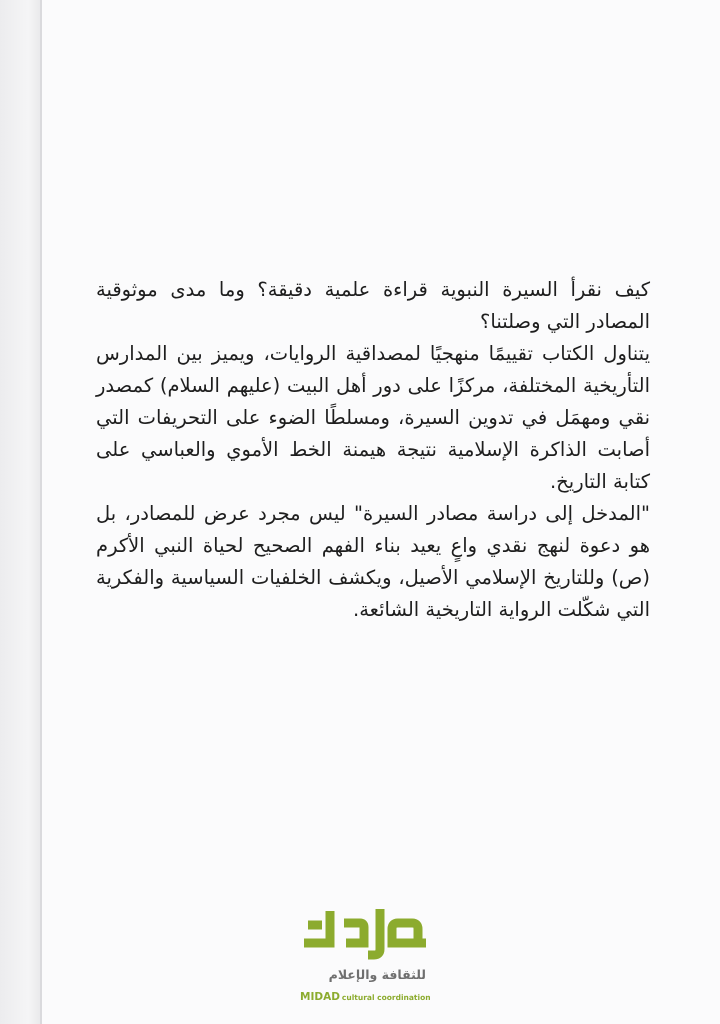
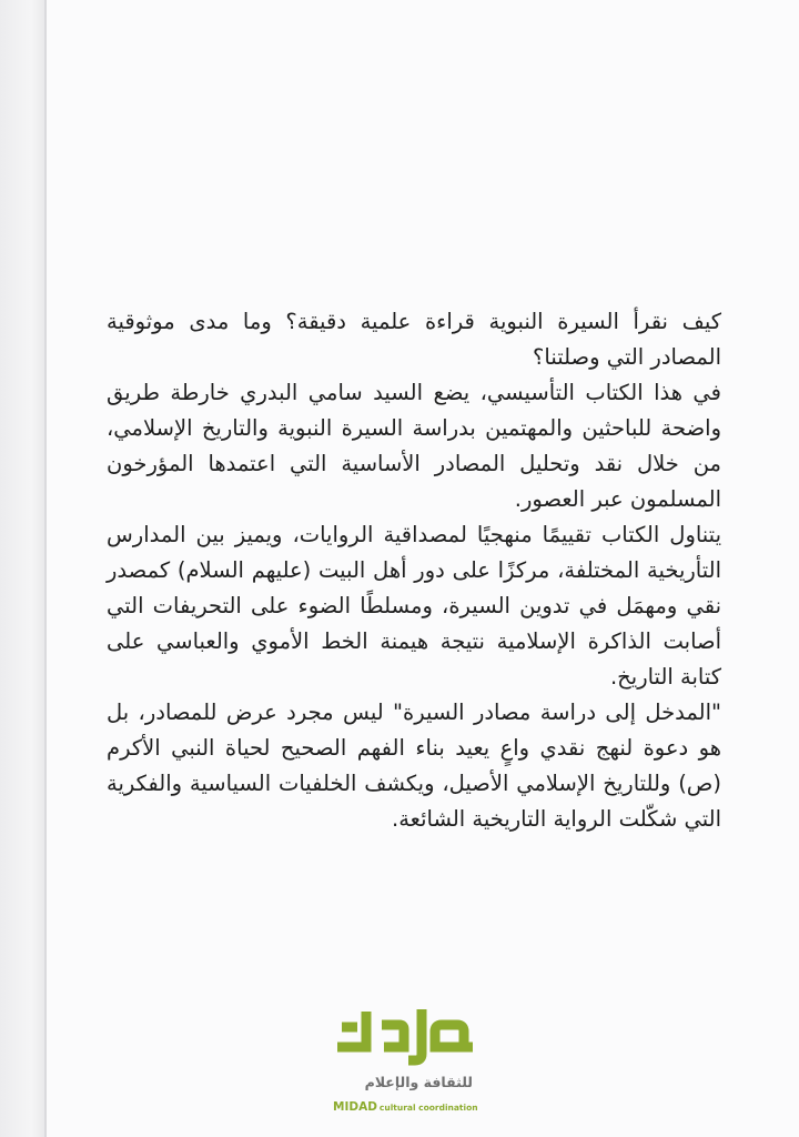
  كيف نقرأ السيرة النبوية قراءة علمية دقيقة؟ وما مدى موثوقية المصادر التي وصلتنا؟
+ في هذا الكتاب التأسيسي، يضع السيد سامي البدري خارطة طريق واضحة للباحثين والمهتمين بدراسة السيرة النبوية والتاريخ الإسلامي، من خلال نقد وتحليل المصادر الأساسية التي اعتمدها المؤرخون المسلمون عبر العصور.
  يتناول الكتاب تقييمًا منهجيًا لمصداقية الروايات، ويميز بين المدارس التأريخية المختلفة، مركزًا على دور أهل البيت (عليهم السلام) كمصدر نقي ومهمَل في تدوين السيرة، ومسلطًا الضوء على التحريفات التي أصابت الذاكرة الإسلامية نتيجة هيمنة الخط الأموي والعباسي على كتابة التاريخ.
  "المدخل إلى دراسة مصادر السيرة" ليس مجرد عرض للمصادر، بل هو دعوة لنهج نقدي واعٍ يعيد بناء الفهم الصحيح لحياة النبي الأكرم (ص) وللتاريخ الإسلامي الأصيل، ويكشف الخلفيات السياسية والفكرية التي شكّلت الرواية التاريخية الشائعة.
  للثقافة والإعلام
  MIDAD cultural coordination
